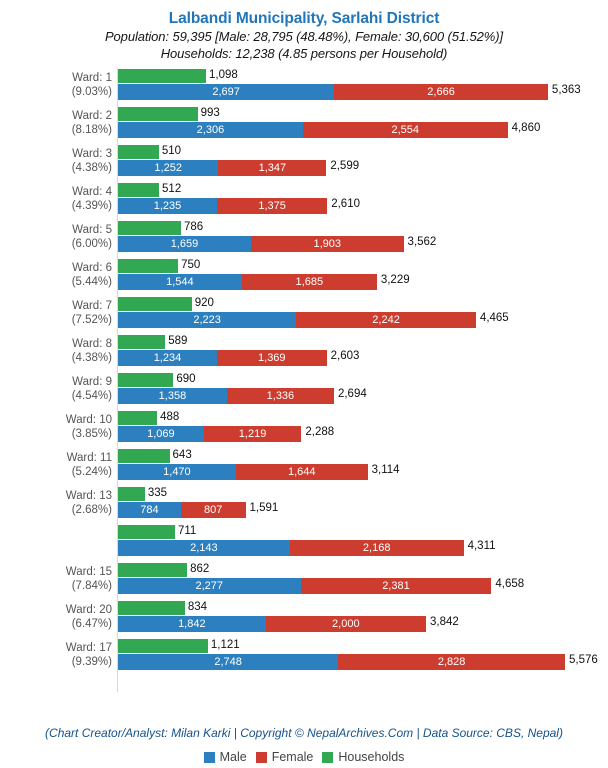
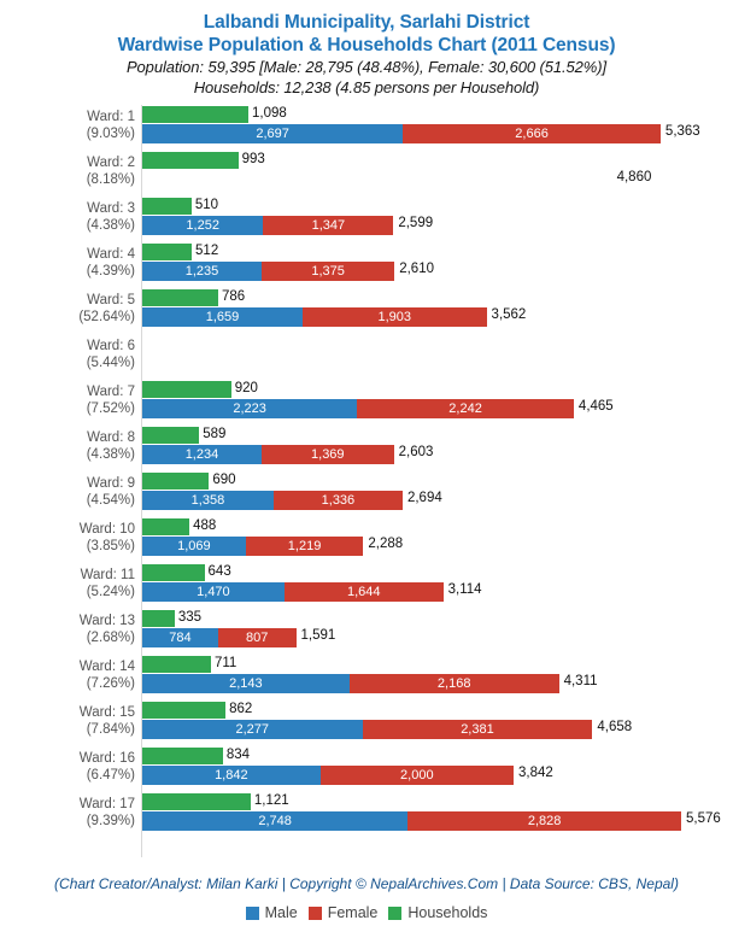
  Lalbandi Municipality, Sarlahi District
+ Wardwise Population & Households Chart (2011 Census)
  Population: 59,395 [Male: 28,795 (48.48%), Female: 30,600 (51.52%)]
  Households: 12,238 (4.85 persons per Household)
  Ward: 1
  (9.03%)
  1,098
  2,697 2,666
  5,363
  Ward: 2
  (8.18%)
  993
- 2,306 2,554
  4,860
  Ward: 3
  (4.38%)
  510
  1,252 1,347
  2,599
  Ward: 4
  (4.39%)
  512
  1,235 1,375
  2,610
  Ward: 5
- (6.00%)
+ (52.64%)
  786
  1,659 1,903
  3,562
  Ward: 6
  (5.44%)
- 750
- 1,544 1,685
- 3,229
  Ward: 7
  (7.52%)
  920
  2,223 2,242
  4,465
  Ward: 8
  (4.38%)
  589
  1,234 1,369
  2,603
  Ward: 9
  (4.54%)
  690
  1,358 1,336
  2,694
  Ward: 10
  (3.85%)
  488
  1,069 1,219
  2,288
  Ward: 11
  (5.24%)
  643
  1,470 1,644
  3,114
  Ward: 13
  (2.68%)
  335
  784 807
  1,591
+ Ward: 14
+ (7.26%)
  711
  2,143 2,168
  4,311
  Ward: 15
  (7.84%)
  862
  2,277 2,381
  4,658
- Ward: 20
+ Ward: 16
  (6.47%)
  834
  1,842 2,000
  3,842
  Ward: 17
  (9.39%)
  1,121
  2,748 2,828
  5,576
  (Chart Creator/Analyst: Milan Karki | Copyright © NepalArchives.Com | Data Source: CBS, Nepal)
  Male
  Female
  Households
